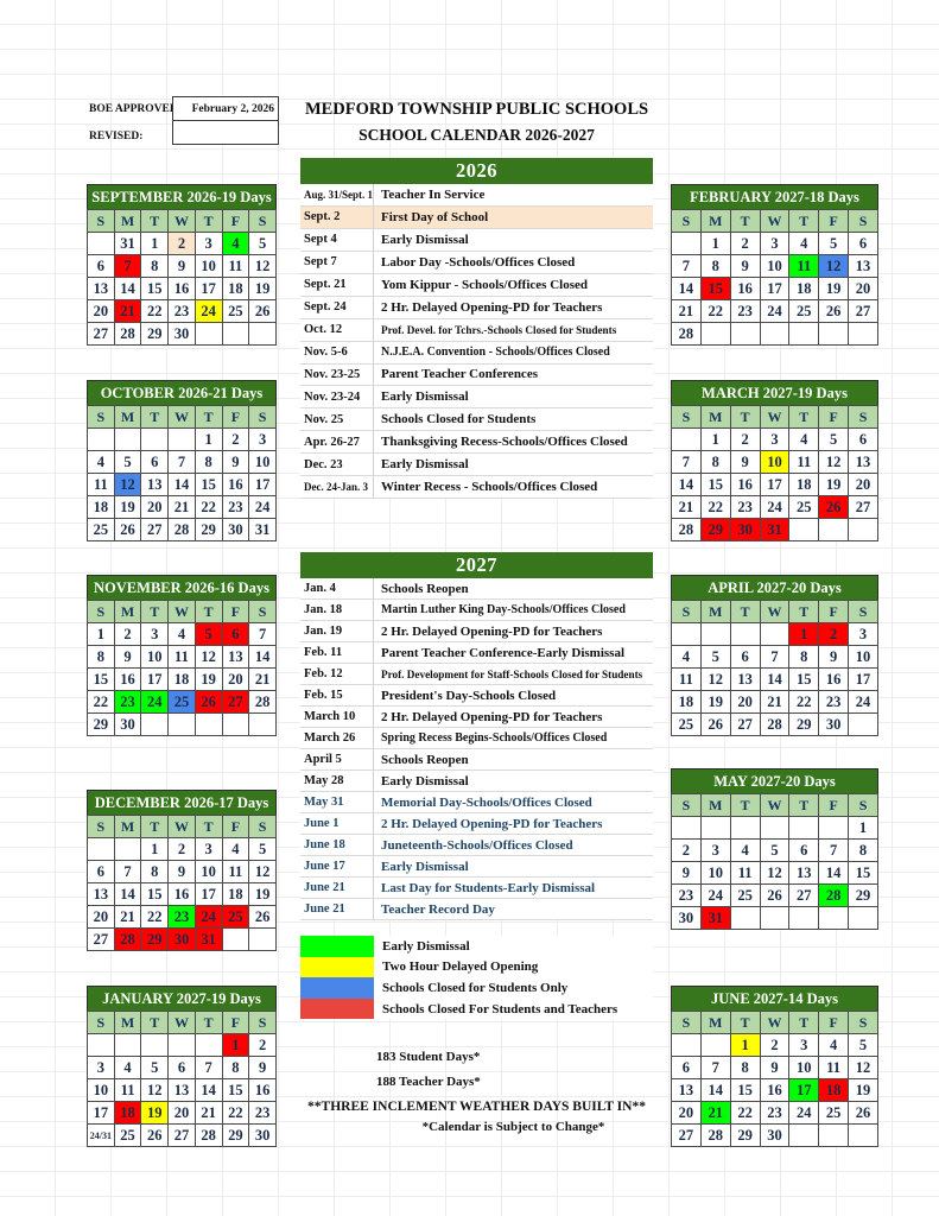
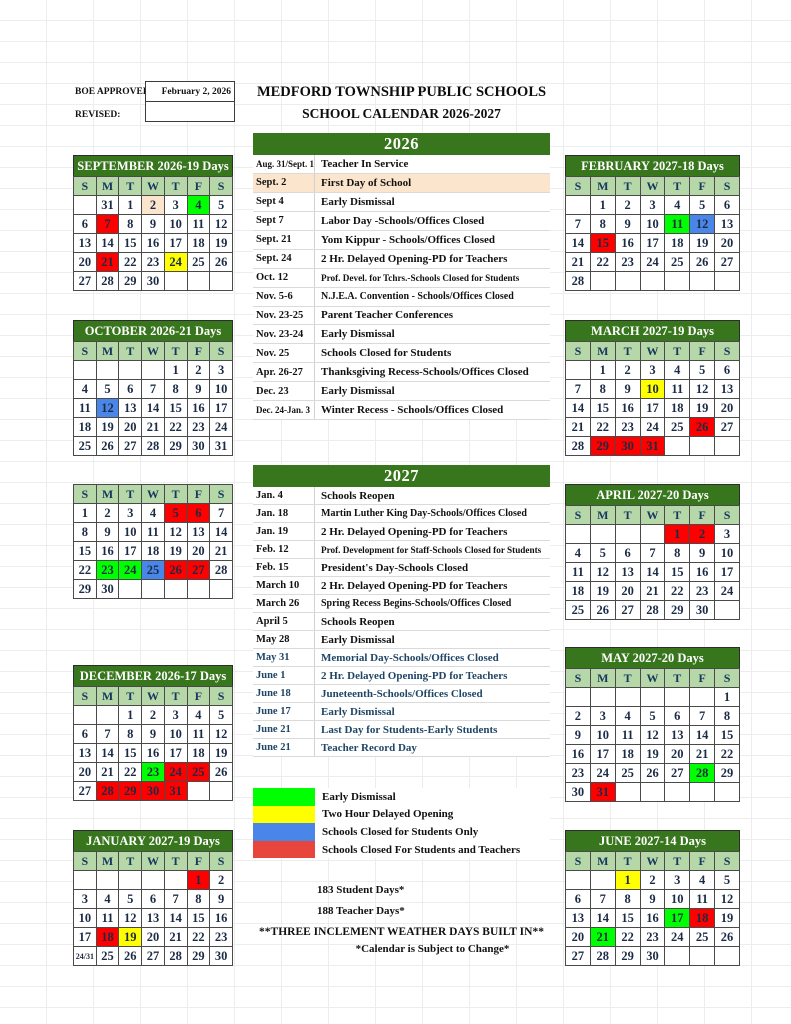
  BOE APPROVE
  February 2, 2026
  REVISED:
  MEDFORD TOWNSHIP PUBLIC SCHOOLS
  SCHOOL CALENDAR 2026-2027
  SEPTEMBER 2026-19 Days
  S	M	T	W	T	F	S
  	31	1	2	3	4	5
  6	7	8	9	10	11	12
  13	14	15	16	17	18	19
  20	21	22	23	24	25	26
  27	28	29	30
  OCTOBER 2026-21 Days
  S	M	T	W	T	F	S
  				1	2	3
  4	5	6	7	8	9	10
  11	12	13	14	15	16	17
  18	19	20	21	22	23	24
  25	26	27	28	29	30	31
- NOVEMBER 2026-16 Days
  S	M	T	W	T	F	S
  1	2	3	4	5	6	7
  8	9	10	11	12	13	14
  15	16	17	18	19	20	21
  22	23	24	25	26	27	28
  29	30
  DECEMBER 2026-17 Days
  S	M	T	W	T	F	S
  		1	2	3	4	5
  6	7	8	9	10	11	12
  13	14	15	16	17	18	19
  20	21	22	23	24	25	26
  27	28	29	30	31
  JANUARY 2027-19 Days
  S	M	T	W	T	F	S
  					1	2
  3	4	5	6	7	8	9
  10	11	12	13	14	15	16
  17	18	19	20	21	22	23
  24/31	25	26	27	28	29	30
  FEBRUARY 2027-18 Days
  S	M	T	W	T	F	S
  	1	2	3	4	5	6
  7	8	9	10	11	12	13
  14	15	16	17	18	19	20
  21	22	23	24	25	26	27
  28
  MARCH 2027-19 Days
  S	M	T	W	T	F	S
  	1	2	3	4	5	6
  7	8	9	10	11	12	13
  14	15	16	17	18	19	20
  21	22	23	24	25	26	27
  28	29	30	31
  APRIL 2027-20 Days
  S	M	T	W	T	F	S
  				1	2	3
  4	5	6	7	8	9	10
  11	12	13	14	15	16	17
  18	19	20	21	22	23	24
  25	26	27	28	29	30
  MAY 2027-20 Days
  S	M	T	W	T	F	S
  						1
  2	3	4	5	6	7	8
  9	10	11	12	13	14	15
+ 16	17	18	19	20	21	22
  23	24	25	26	27	28	29
  30	31
  JUNE 2027-14 Days
  S	M	T	W	T	F	S
  		1	2	3	4	5
  6	7	8	9	10	11	12
  13	14	15	16	17	18	19
  20	21	22	23	24	25	26
  27	28	29	30
  Early Dismissal
  Two Hour Delayed Opening
  Schools Closed for Students Only
  Schools Closed For Students and Teachers
  2026
  Aug. 31/Sept. 1
  Teacher In Service
  Sept. 2
  First Day of School
  Sept 4
  Early Dismissal
  Sept 7
  Labor Day -Schools/Offices Closed
  Sept. 21
  Yom Kippur - Schools/Offices Closed
  Sept. 24
  2 Hr. Delayed Opening-PD for Teachers
  Oct. 12
  Prof. Devel. for Tchrs.-Schools Closed for Students
  Nov. 5-6
  N.J.E.A. Convention - Schools/Offices Closed
  Nov. 23-25
  Parent Teacher Conferences
  Nov. 23-24
  Early Dismissal
  Nov. 25
  Schools Closed for Students
  Apr. 26-27
  Thanksgiving Recess-Schools/Offices Closed
  Dec. 23
  Early Dismissal
  Dec. 24-Jan. 3
  Winter Recess - Schools/Offices Closed
  2027
  Jan. 4
  Schools Reopen
  Jan. 18
  Martin Luther King Day-Schools/Offices Closed
  Jan. 19
  2 Hr. Delayed Opening-PD for Teachers
- Feb. 11
- Parent Teacher Conference-Early Dismissal
  Feb. 12
  Prof. Development for Staff-Schools Closed for Students
  Feb. 15
  President's Day-Schools Closed
  March 10
  2 Hr. Delayed Opening-PD for Teachers
  March 26
  Spring Recess Begins-Schools/Offices Closed
  April 5
  Schools Reopen
  May 28
  Early Dismissal
  May 31
  Memorial Day-Schools/Offices Closed
  June 1
  2 Hr. Delayed Opening-PD for Teachers
  June 18
  Juneteenth-Schools/Offices Closed
  June 17
  Early Dismissal
  June 21
- Last Day for Students-Early Dismissal
+ Last Day for Students-Early Students
  June 21
  Teacher Record Day
  183 Student Days*
  188 Teacher Days*
  **THREE INCLEMENT WEATHER DAYS BUILT IN**
  *Calendar is Subject to Change*
